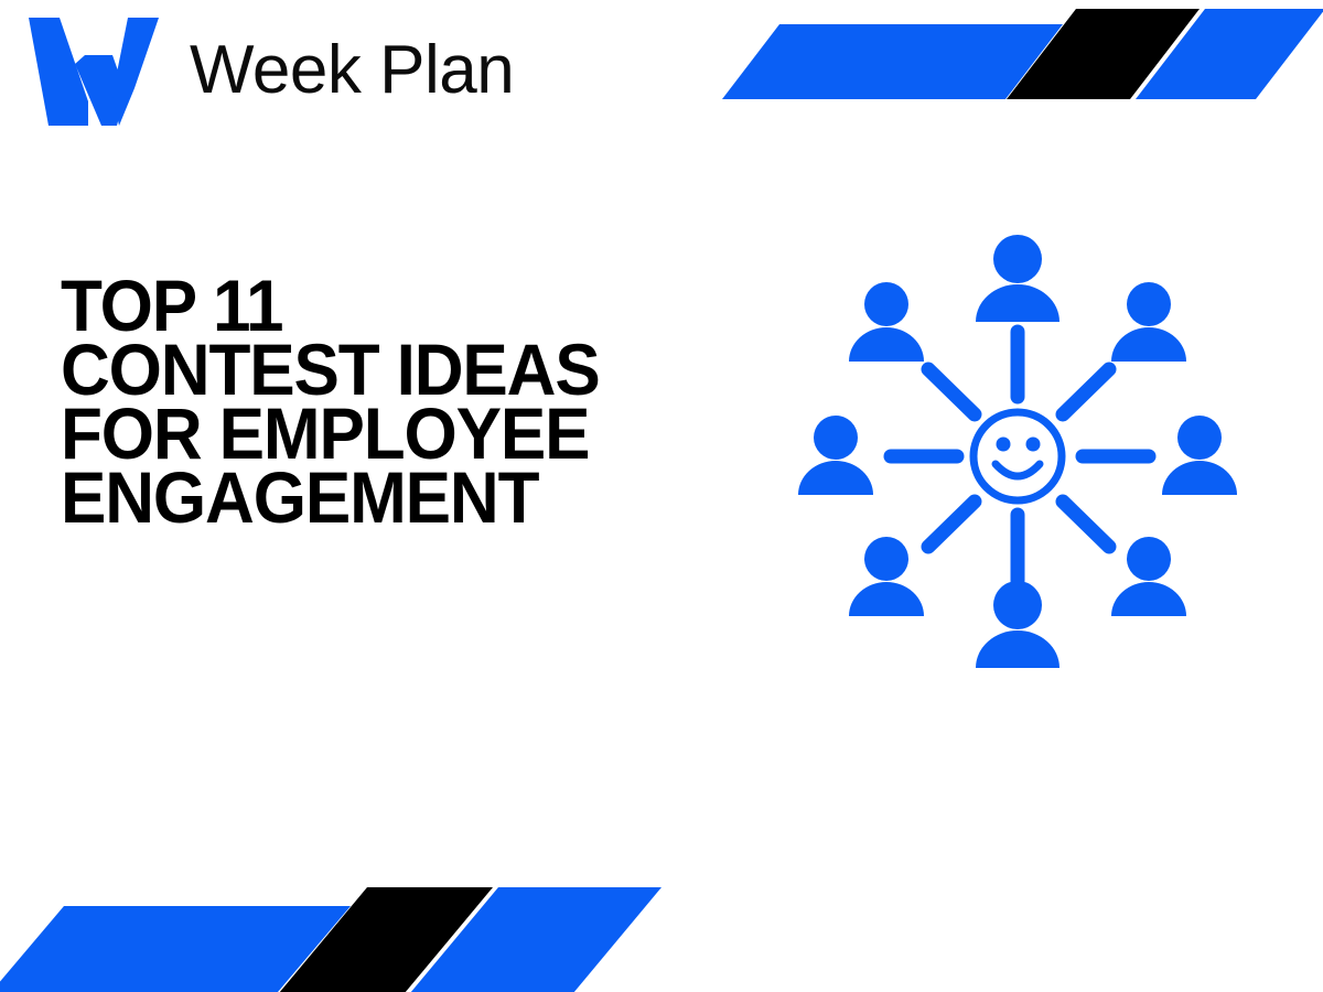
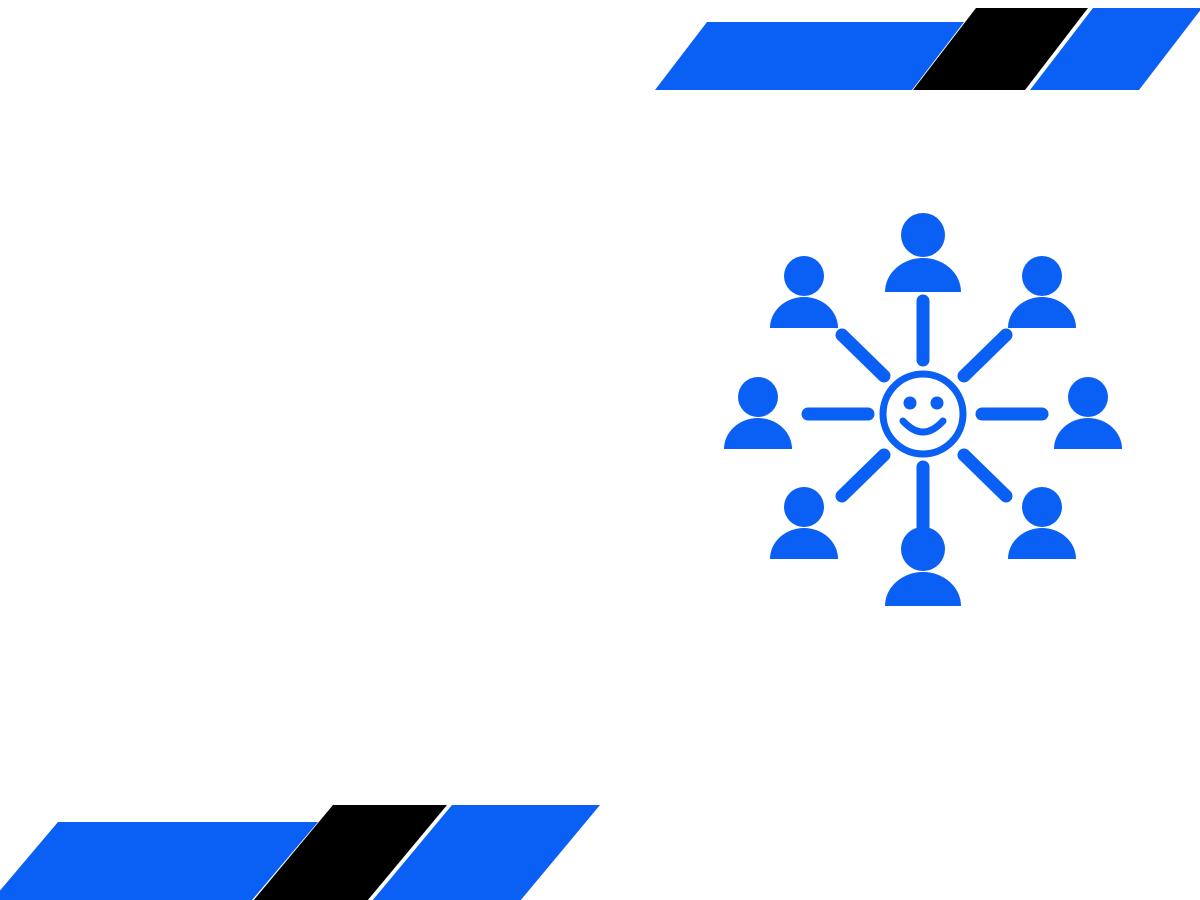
- Week Plan
- TOP 11
- CONTEST IDEAS
- FOR EMPLOYEE
- ENGAGEMENT
